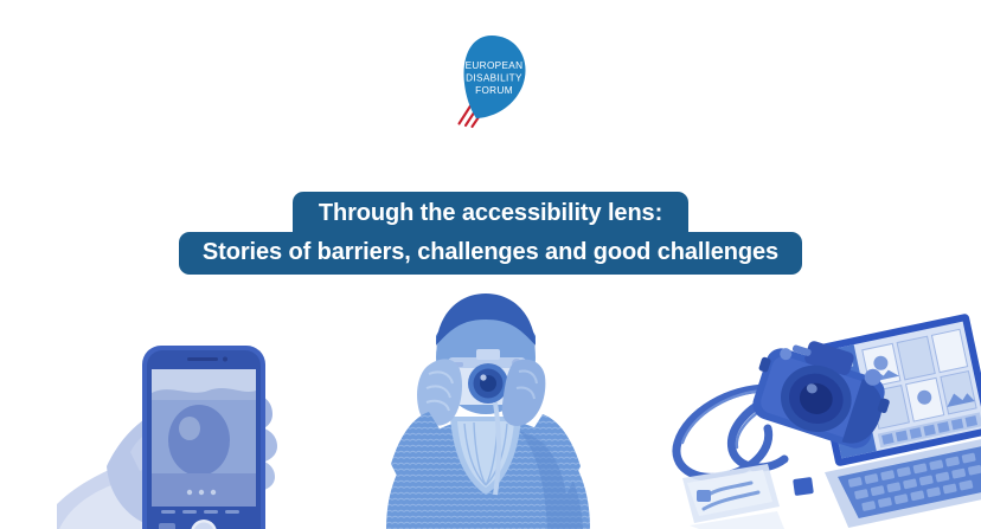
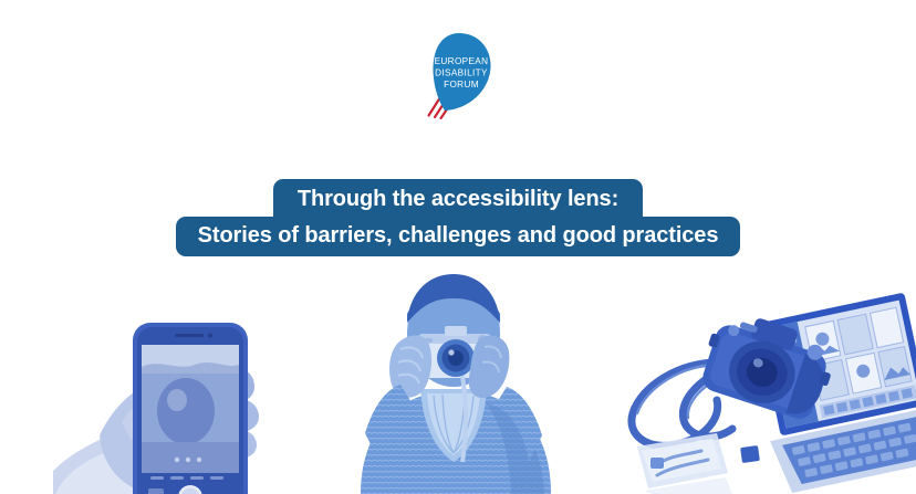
  EUROPEAN
  DISABILITY
  FORUM
  Through the accessibility lens:
- Stories of barriers, challenges and good challenges
+ Stories of barriers, challenges and good practices
